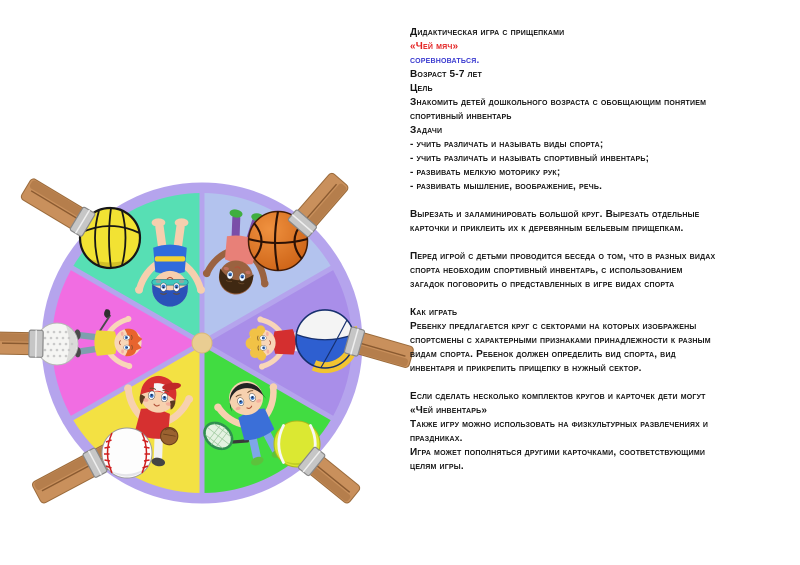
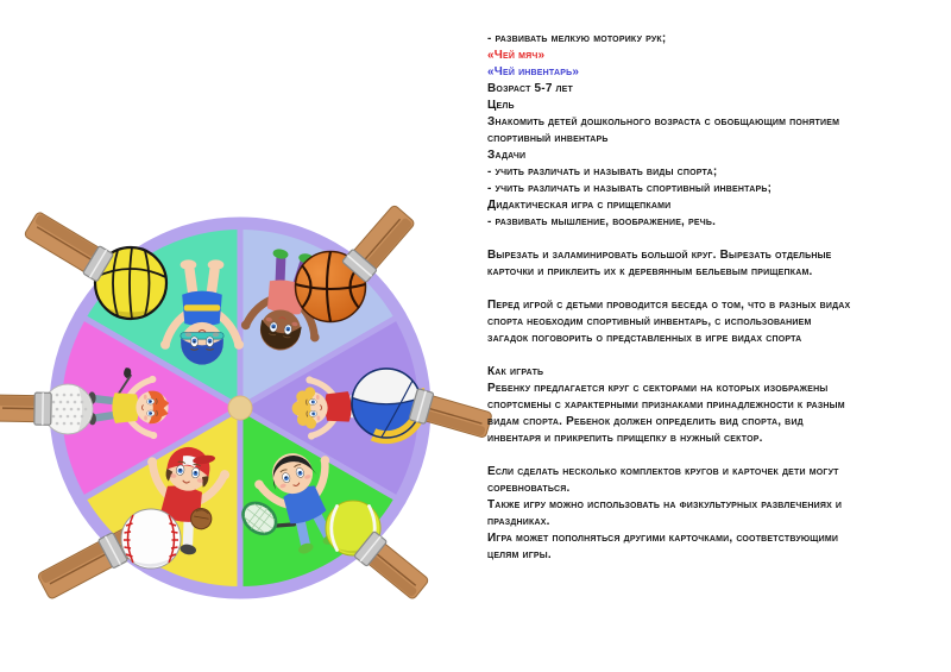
- Дидактическая игра с прищепками
+ - развивать мелкую моторику рук;
  «Чей мяч»
- соревноваться.
+ «Чей инвентарь»
  Возраст 5-7 лет
  Цель
  Знакомить детей дошкольного возраста с обобщающим понятием
  спортивный инвентарь
  Задачи
  - учить различать и называть виды спорта;
  - учить различать и называть спортивный инвентарь;
- - развивать мелкую моторику рук;
+ Дидактическая игра с прищепками
  - развивать мышление, воображение, речь.
  Вырезать и заламинировать большой круг. Вырезать отдельные
  карточки и приклеить их к деревянным бельевым прищепкам.
  Перед игрой с детьми проводится беседа о том, что в разных видах
  спорта необходим спортивный инвентарь, с использованием
  загадок поговорить о представленных в игре видах спорта
  Как играть
  Ребенку предлагается круг с секторами на которых изображены
  спортсмены с характерными признаками принадлежности к разным
  видам спорта. Ребенок должен определить вид спорта, вид
  инвентаря и прикрепить прищепку в нужный сектор.
  Если сделать несколько комплектов кругов и карточек дети могут
- «Чей инвентарь»
+ соревноваться.
  Также игру можно использовать на физкультурных развлечениях и
  праздниках.
  Игра может пополняться другими карточками, соответствующими
  целям игры.
